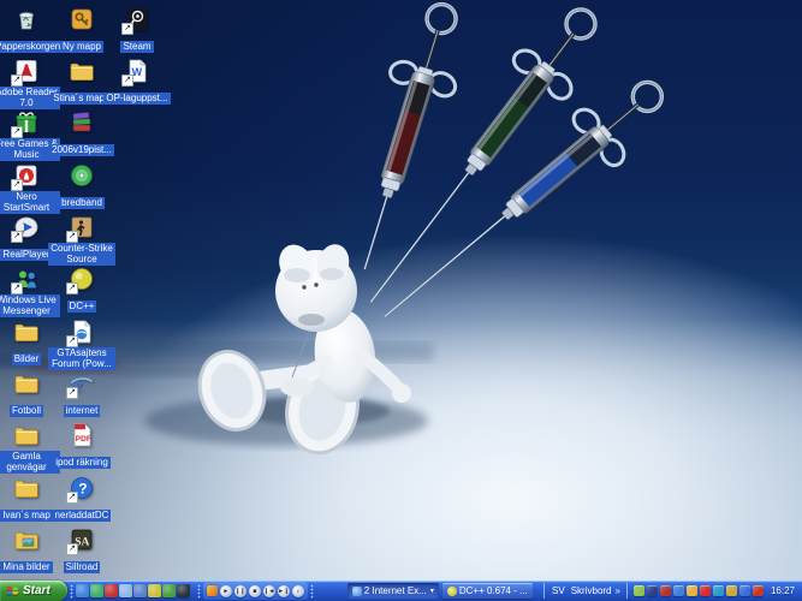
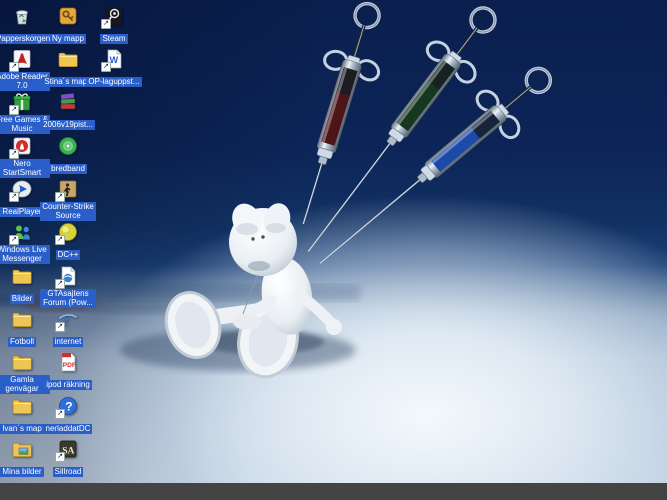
  apperskorgen
  Ny mapp
  Steam
  dobe Read 7.0
  Stina´s map
  W
  OP-laguppst...
  ree Games Music
  2006v19pist...
  Nero StartSmart
  bredband
  RealPlaye
  Counter-Strike Source
  Windows Live Messenger
  DC++
  Bilder
  GTAsajtens Forum (Pow...
  Fotboll
  e
  internet
  Gamla genvägar
  ipod räkning
  Ivan´s map
  ?
  nerladdatDC
  Mina bilder
  Sillroad
- Start
- 2 Internet Ex...
- DC++ 0.674 - ...
- SV
- Skrivbord
- »
- 16:27
